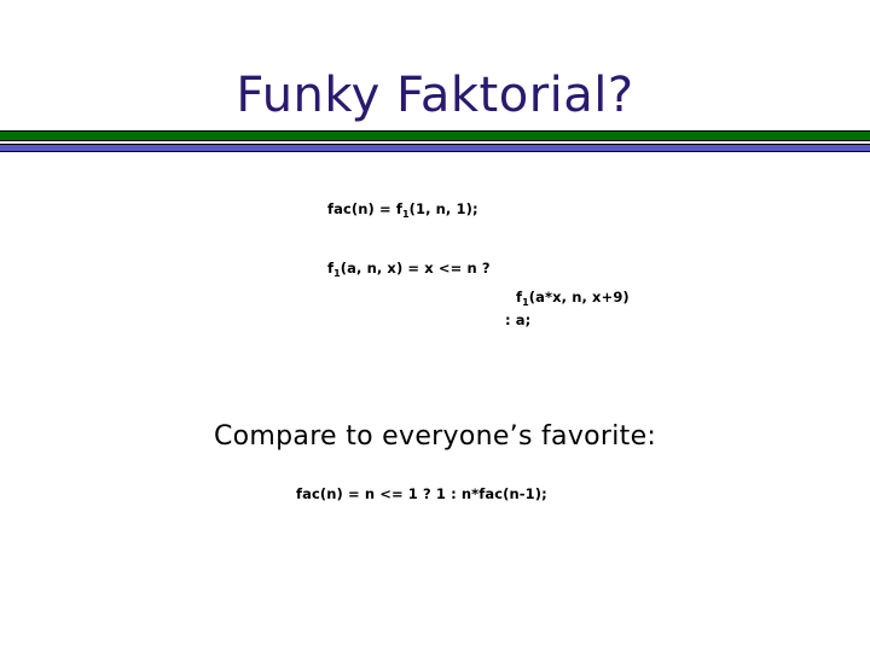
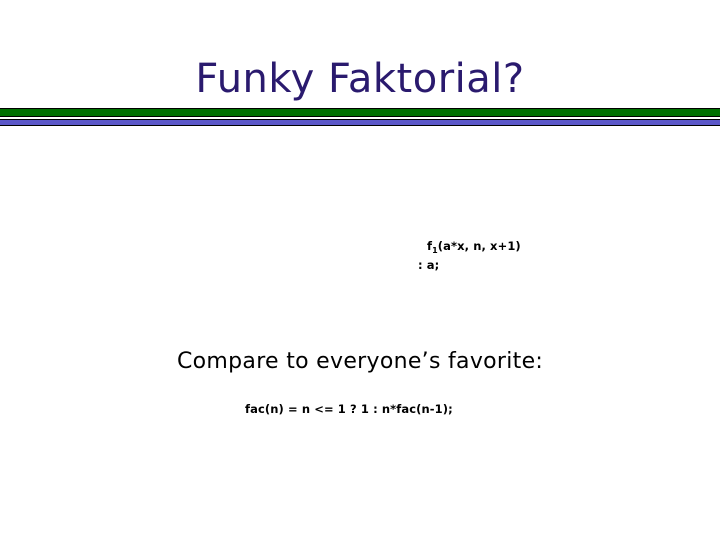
  Funky Faktorial?
- fac(n) = f1(1, n, 1);
- f1(a, n, x) = x <= n ?
- f1(a*x, n, x+9)
+ f1(a*x, n, x+1)
  : a;
  Compare to everyone’s favorite:
  fac(n) = n <= 1 ? 1 : n*fac(n-1);
